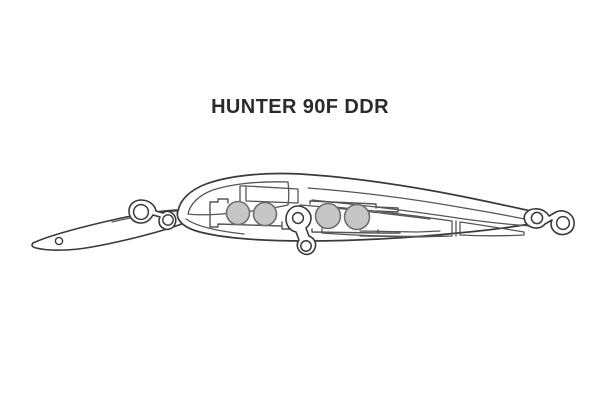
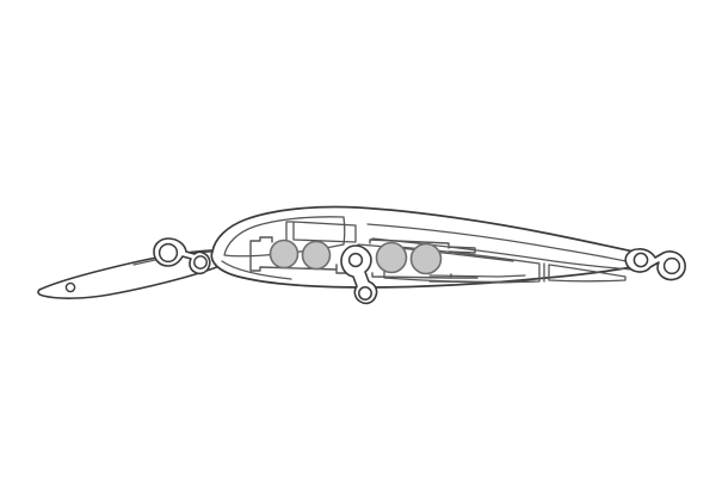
- HUNTER 90F DDR
